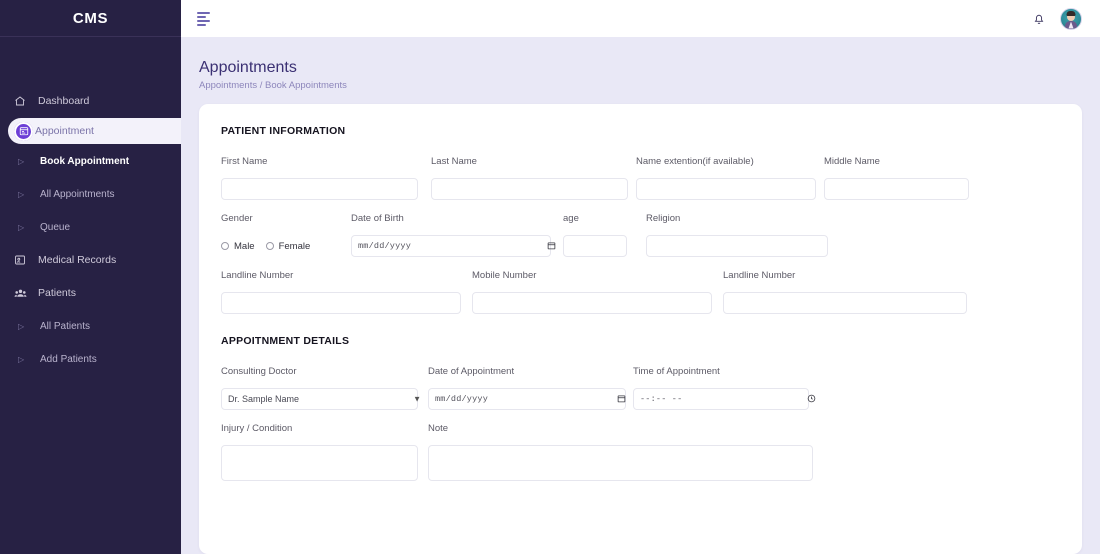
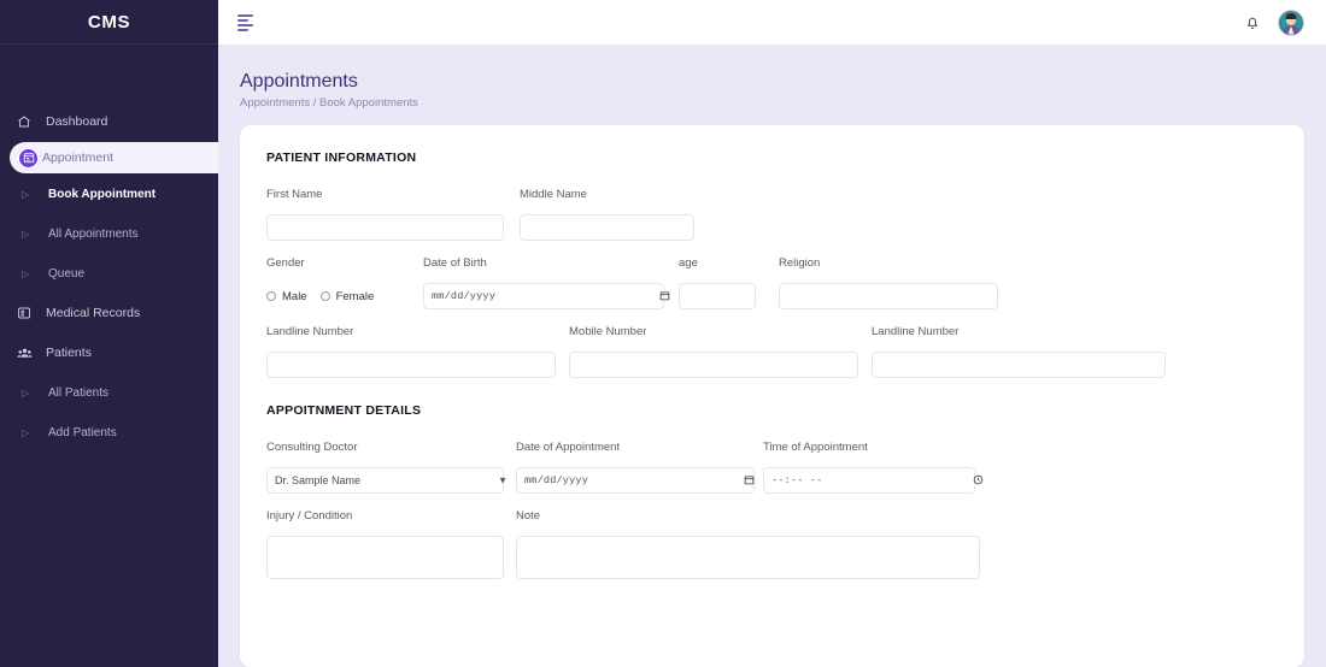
  CMS
  Dashboard
  Appointment
  ▷
  Book Appointment
  ▷
  All Appointments
  ▷
  Queue
  Medical Records
  Patients
  ▷
  All Patients
  ▷
  Add Patients
  Appointments
  Appointments / Book Appointments
  PATIENT INFORMATION
  First Name
- Last Name
- Name extention(if available)
  Middle Name
  Gender
  Male
  Female
  Date of Birth
  mm/dd/yyyy
  age
  Religion
  Landline Number
  Mobile Number
  Landline Number
  APPOITNMENT DETAILS
  Consulting Doctor
  Dr. Sample Name
  ▼
  Date of Appointment
  mm/dd/yyyy
  Time of Appointment
  --:-- --
  Injury / Condition
  Note
